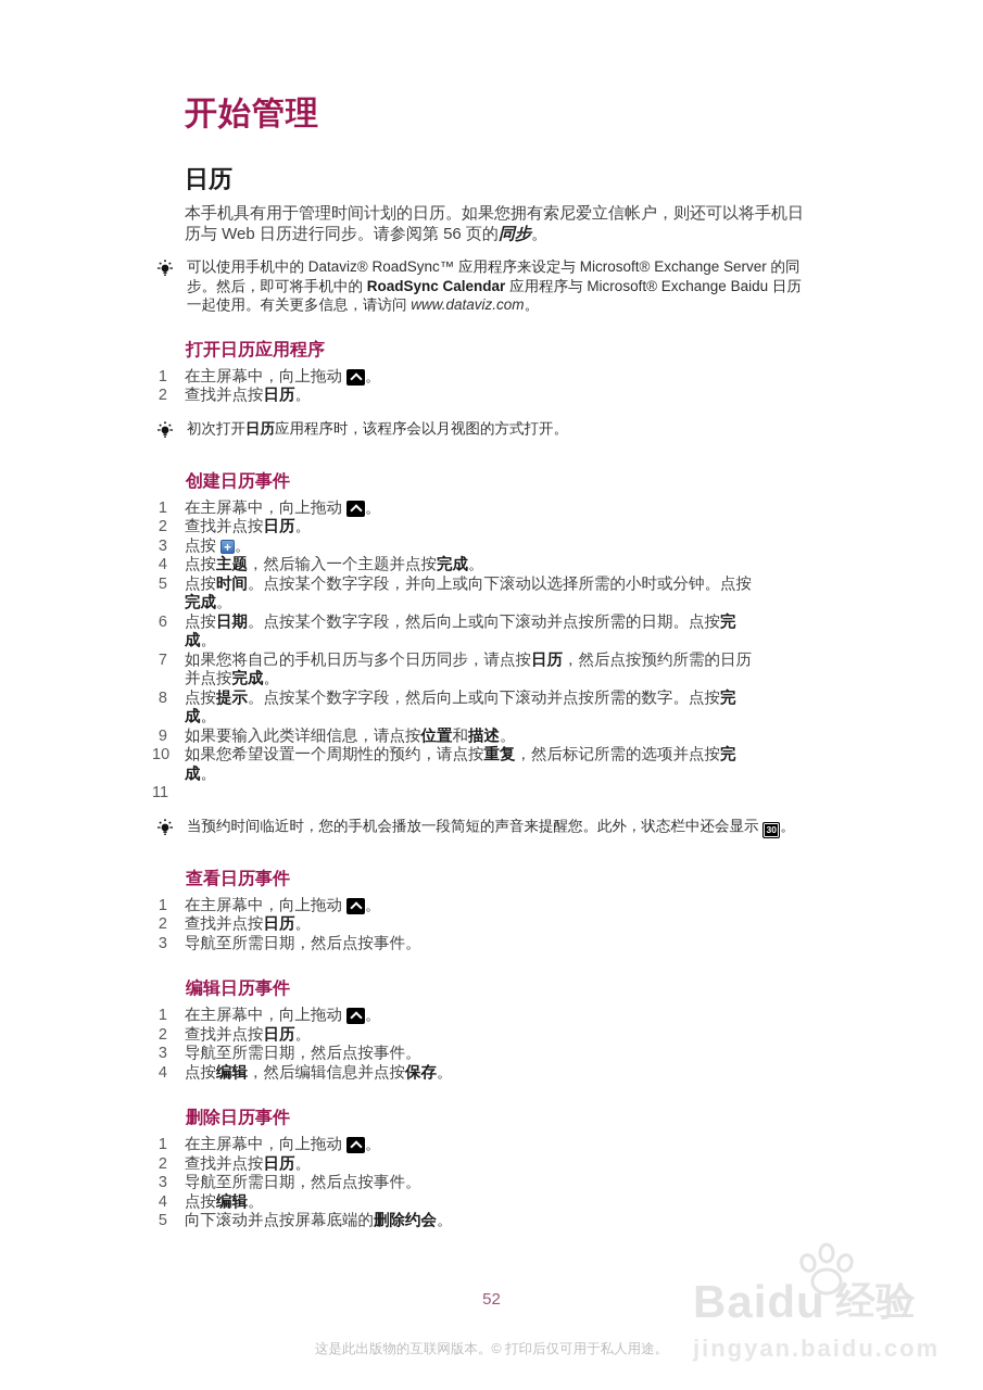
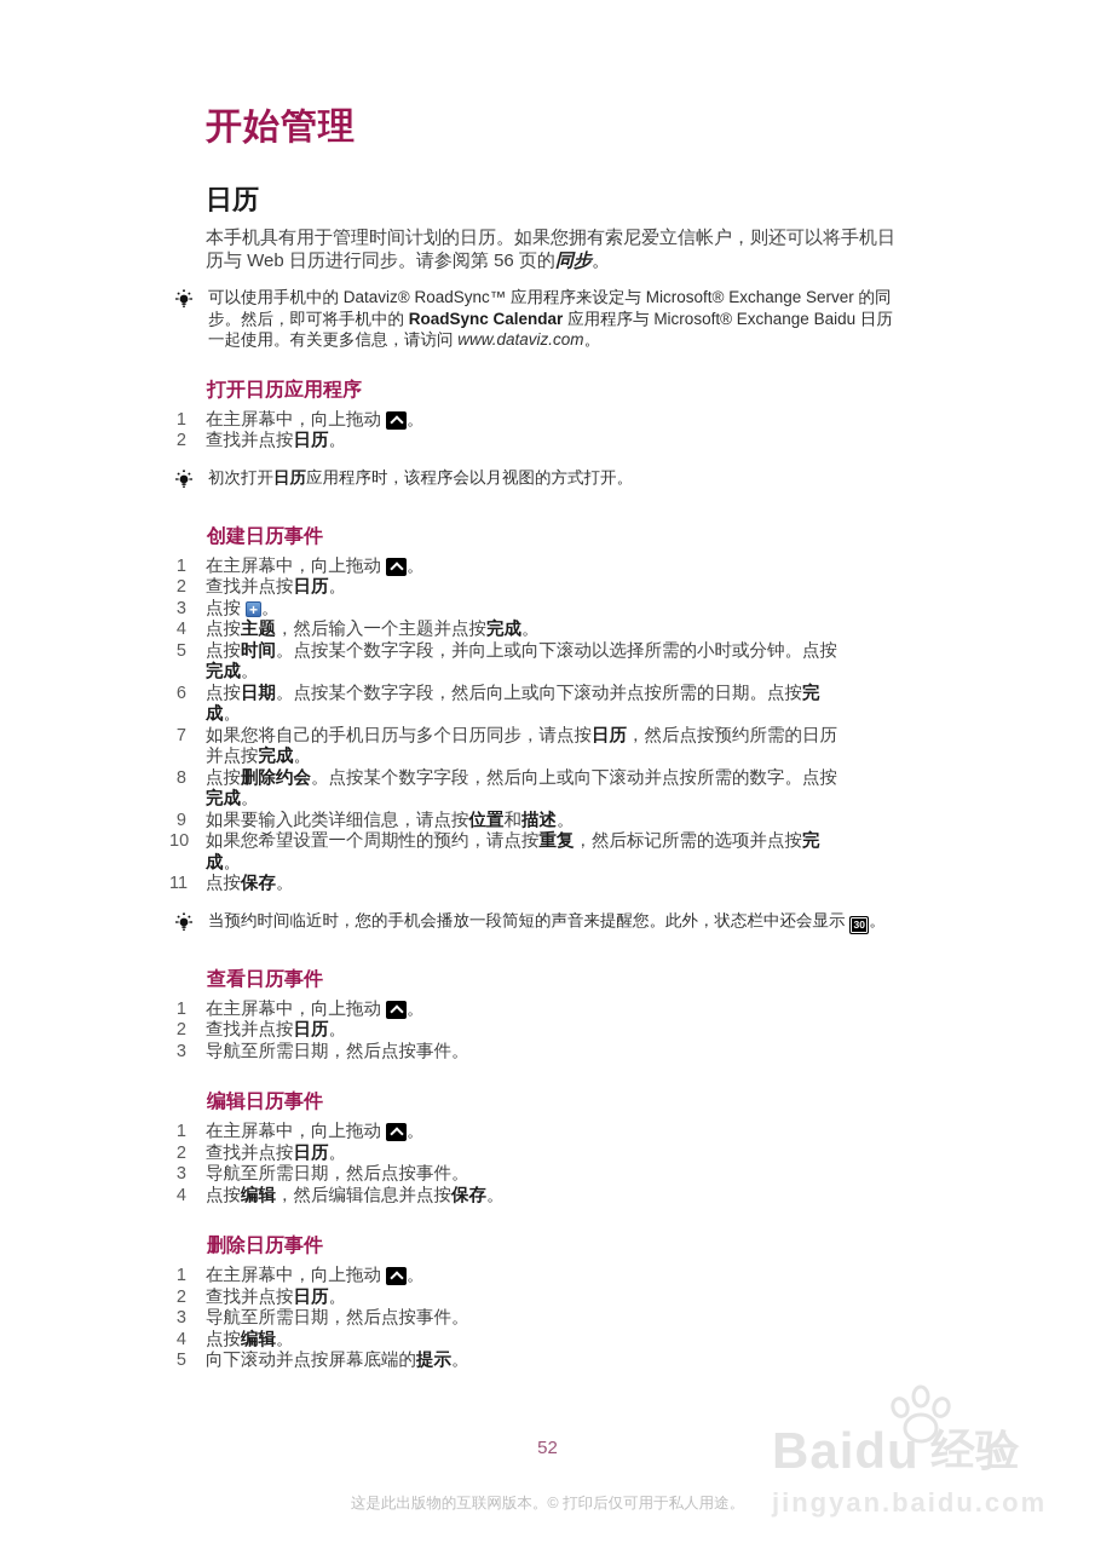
  开始管理
  日历
  本手机具有用于管理时间计划的日历。如果您拥有索尼爱立信帐户，则还可以将手机日历与 Web 日历进行同步。请参阅第 56 页的同步。
  可以使用手机中的 Dataviz® RoadSync™ 应用程序来设定与 Microsoft® Exchange Server 的同步。然后，即可将手机中的 RoadSync Calendar 应用程序与 Microsoft® Exchange Baidu 日历一起使用。有关更多信息，请访问 www.dataviz.com。
  打开日历应用程序
  1
  在主屏幕中，向上拖动 。
  2
  查找并点按日历。
  初次打开日历应用程序时，该程序会以月视图的方式打开。
  创建日历事件
  1
  在主屏幕中，向上拖动 。
  2
  查找并点按日历。
  3
  点按 。
  4
  点按主题，然后输入一个主题并点按完成。
  5
  点按时间。点按某个数字字段，并向上或向下滚动以选择所需的小时或分钟。点按完成。
  6
  点按日期。点按某个数字字段，然后向上或向下滚动并点按所需的日期。点按完成。
  7
  如果您将自己的手机日历与多个日历同步，请点按日历，然后点按预约所需的日历并点按完成。
  8
- 点按提示。点按某个数字字段，然后向上或向下滚动并点按所需的数字。点按完成。
+ 点按删除约会。点按某个数字字段，然后向上或向下滚动并点按所需的数字。点按完成。
  9
  如果要输入此类详细信息，请点按位置和描述。
  10
  如果您希望设置一个周期性的预约，请点按重复，然后标记所需的选项并点按完成。
  11
+ 点按保存。
  当预约时间临近时，您的手机会播放一段简短的声音来提醒您。此外，状态栏中还会显示 30 。
  查看日历事件
  1
  在主屏幕中，向上拖动 。
  2
  查找并点按日历。
  3
  导航至所需日期，然后点按事件。
  编辑日历事件
  1
  在主屏幕中，向上拖动 。
  2
  查找并点按日历。
  3
  导航至所需日期，然后点按事件。
  4
  点按编辑，然后编辑信息并点按保存。
  删除日历事件
  1
  在主屏幕中，向上拖动 。
  2
  查找并点按日历。
  3
  导航至所需日期，然后点按事件。
  4
  点按编辑。
  5
- 向下滚动并点按屏幕底端的删除约会。
+ 向下滚动并点按屏幕底端的提示。
  52
  这是此出版物的互联网版本。© 打印后仅可用于私人用途。
  Baidu
  经验
  jingyan.baidu.com
